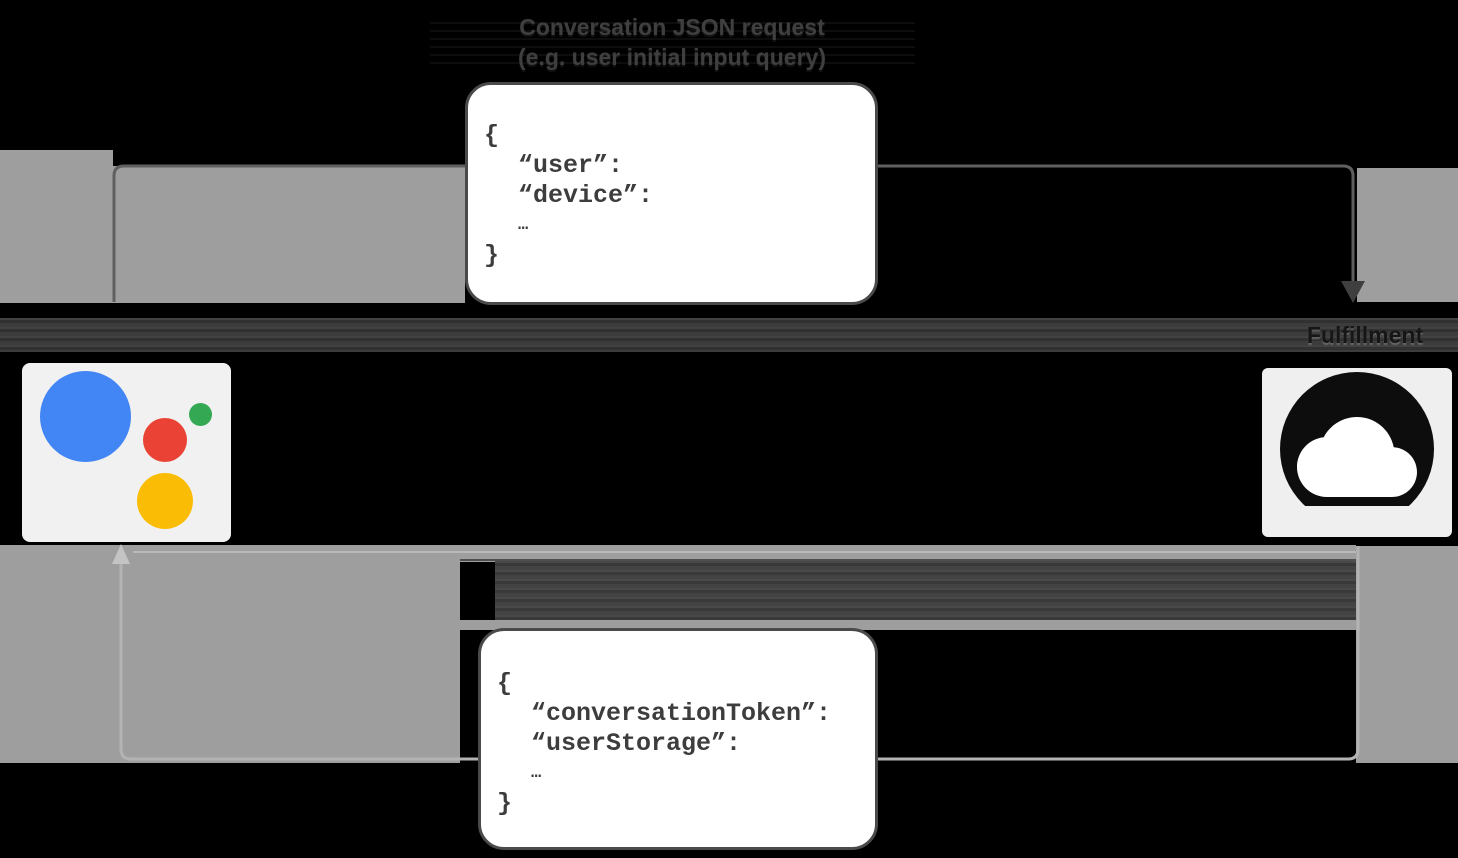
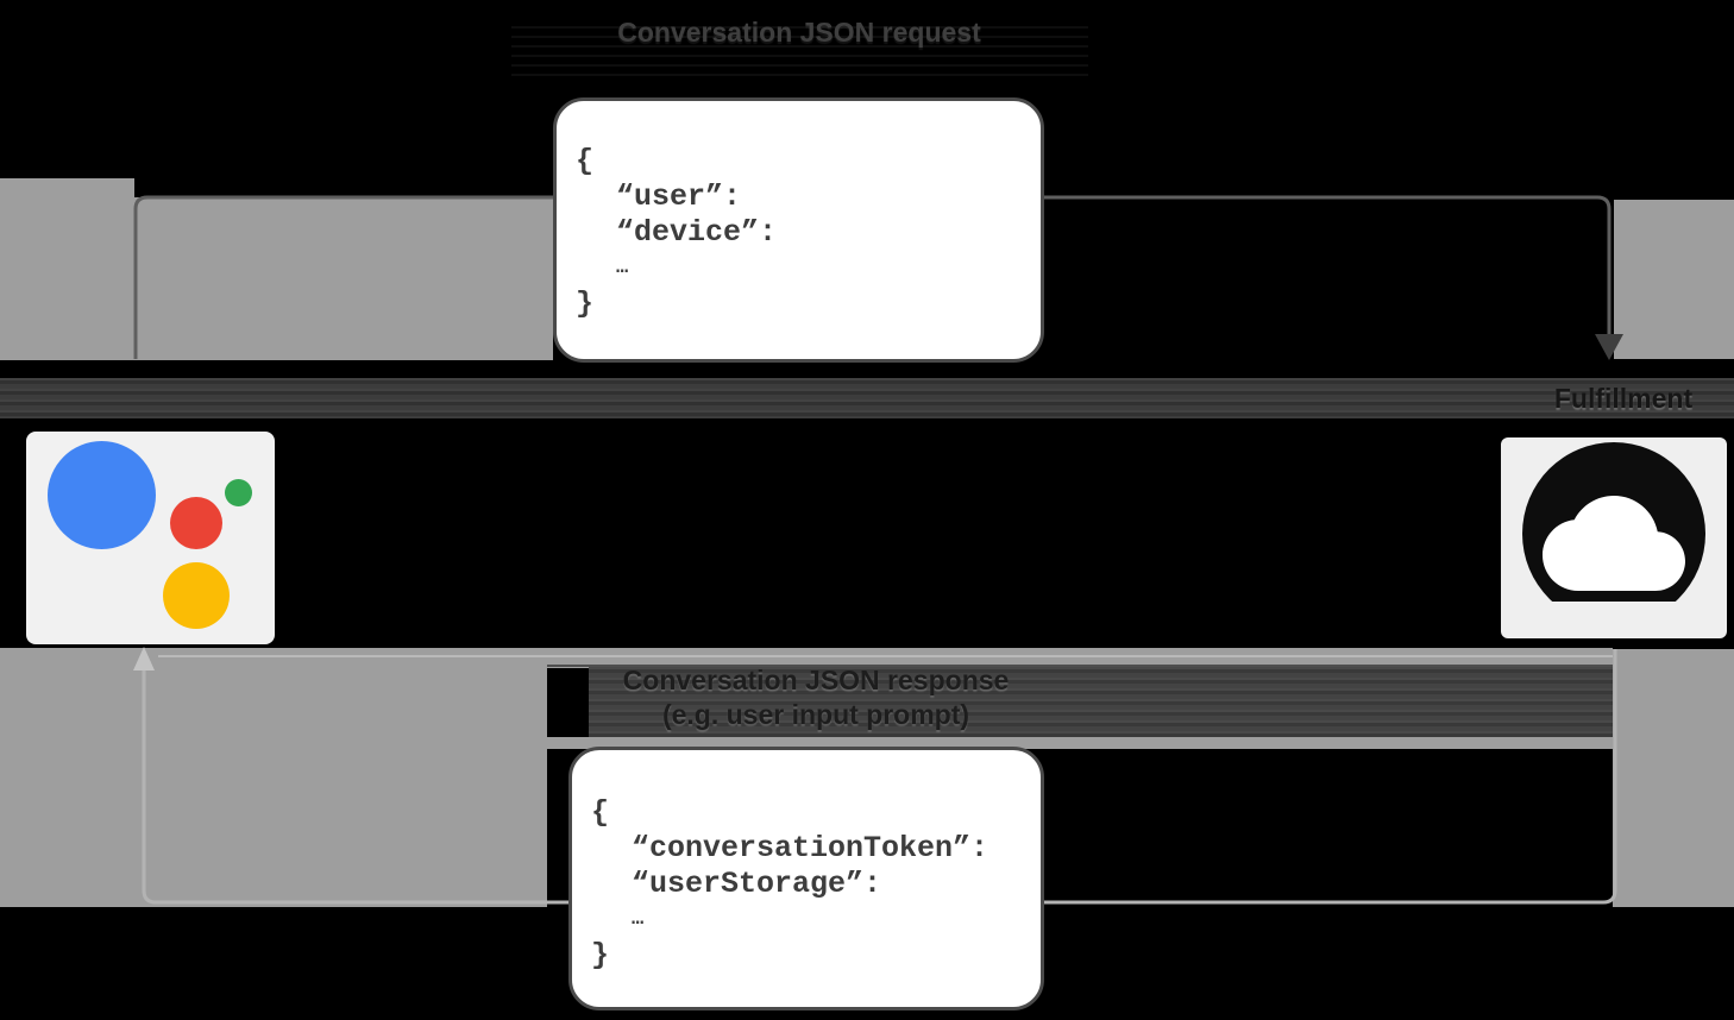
  Conversation JSON request
- (e.g. user initial input query)
  {
  “user”:
  “device”:
  …
  }
+ Conversation JSON response
+ (e.g. user input prompt)
  {
  “conversationToken”:
  “userStorage”:
  …
  }
  Fulfillment
